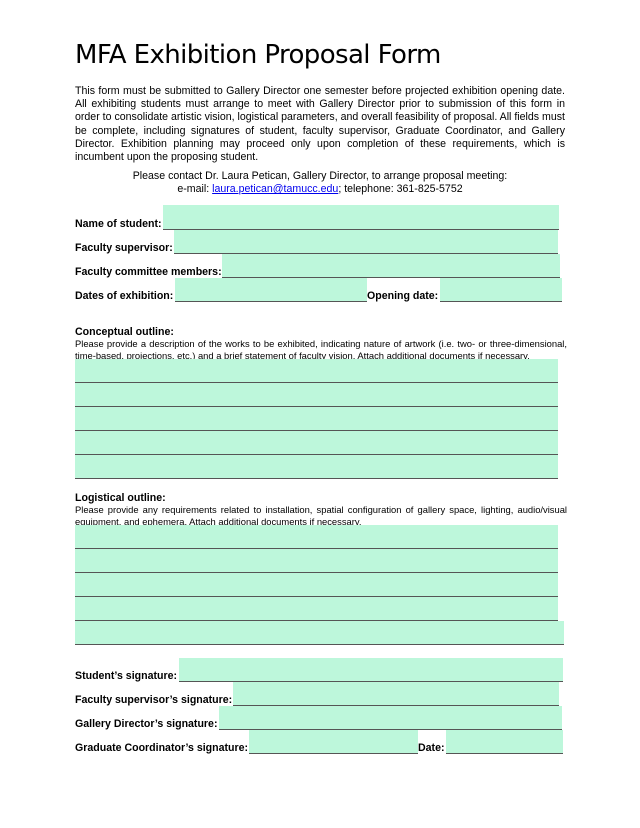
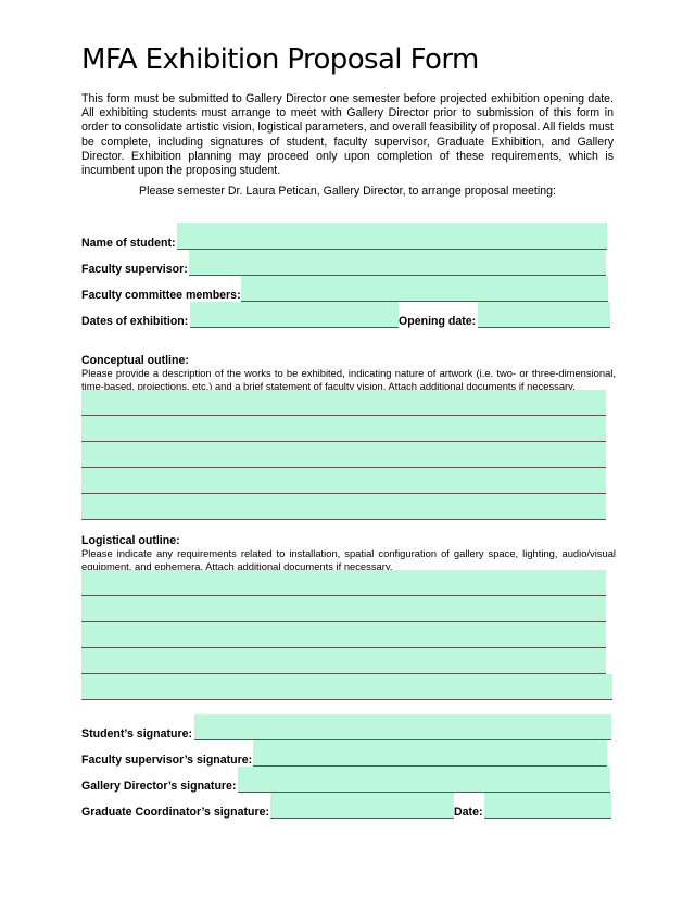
  MFA Exhibition Proposal Form
- This form must be submitted to Gallery Director one semester before projected exhibition opening date. All exhibiting students must arrange to meet with Gallery Director prior to submission of this form in order to consolidate artistic vision, logistical parameters, and overall feasibility of proposal. All fields must be complete, including signatures of student, faculty supervisor, Graduate Coordinator, and Gallery Director. Exhibition planning may proceed only upon completion of these requirements, which is incumbent upon the proposing student.
+ This form must be submitted to Gallery Director one semester before projected exhibition opening date. All exhibiting students must arrange to meet with Gallery Director prior to submission of this form in order to consolidate artistic vision, logistical parameters, and overall feasibility of proposal. All fields must be complete, including signatures of student, faculty supervisor, Graduate Exhibition, and Gallery Director. Exhibition planning may proceed only upon completion of these requirements, which is incumbent upon the proposing student.
- Please contact Dr. Laura Petican, Gallery Director, to arrange proposal meeting:
+ Please semester Dr. Laura Petican, Gallery Director, to arrange proposal meeting:
- e-mail: laura.petican@tamucc.edu; telephone: 361-825-5752
  Name of student:
  Faculty supervisor:
  Faculty committee members:
  Dates of exhibition:
  Opening date:
  Conceptual outline:
  Please provide a description of the works to be exhibited, indicating nature of artwork (i.e. two- or three-dimensional, time-based, projections, etc.) and a brief statement of faculty vision. Attach additional documents if necessary.
  Logistical outline:
- Please provide any requirements related to installation, spatial configuration of gallery space, lighting, audio/visual equipment, and ephemera. Attach additional documents if necessary.
+ Please indicate any requirements related to installation, spatial configuration of gallery space, lighting, audio/visual equipment, and ephemera. Attach additional documents if necessary.
  Student’s signature:
  Faculty supervisor’s signature:
  Gallery Director’s signature:
  Graduate Coordinator’s signature:
  Date:
